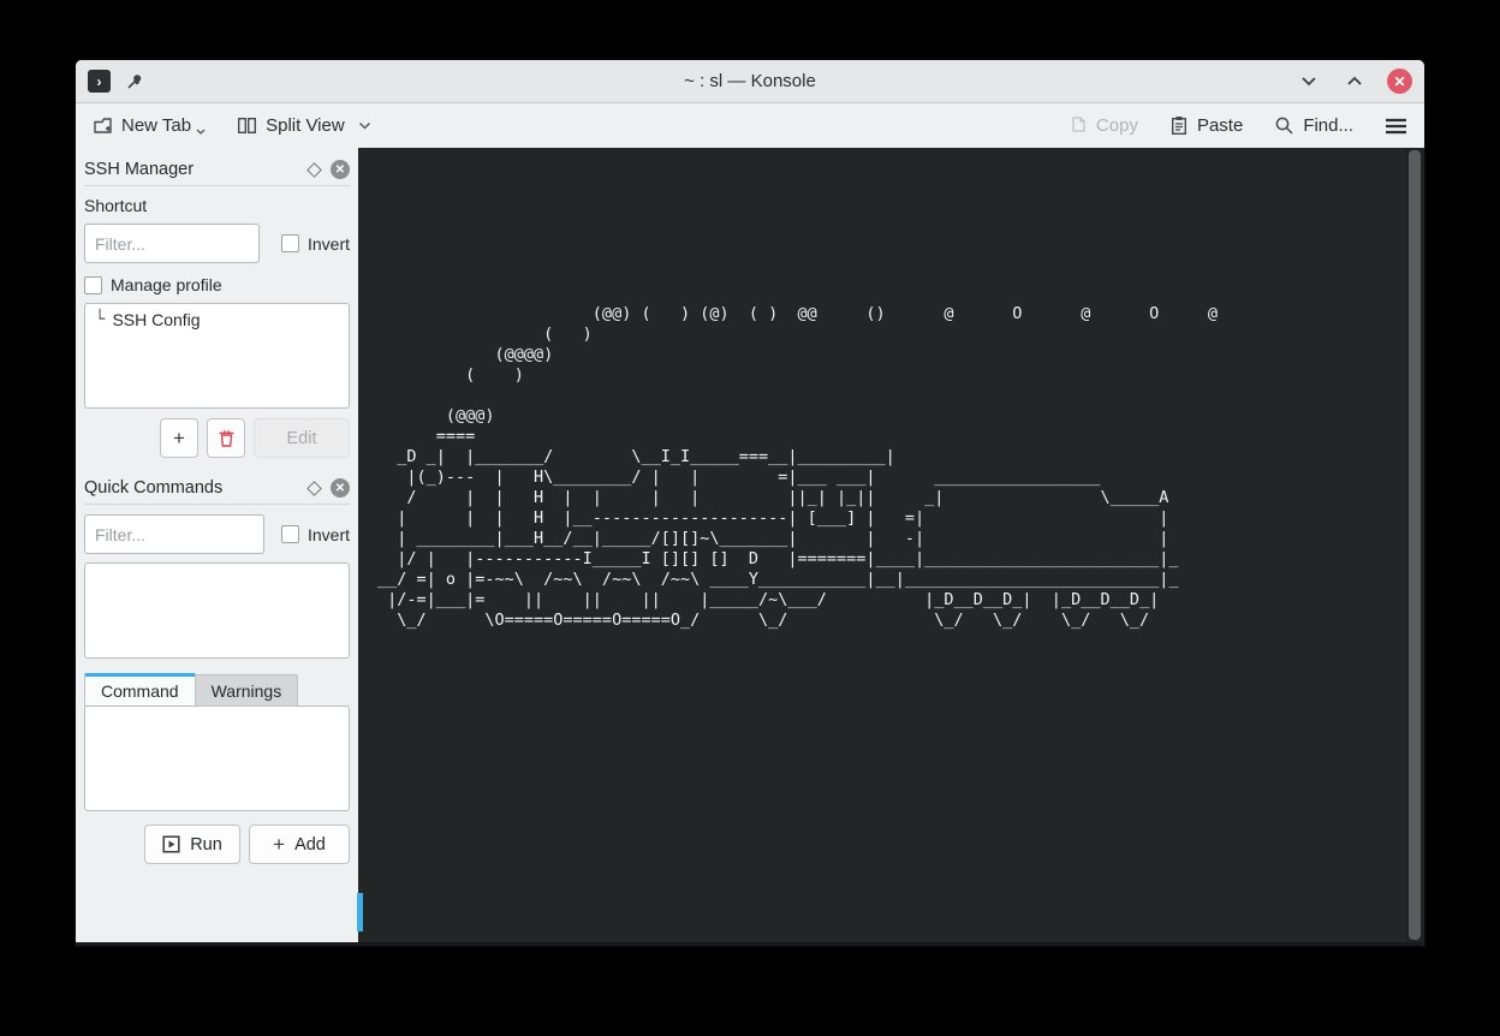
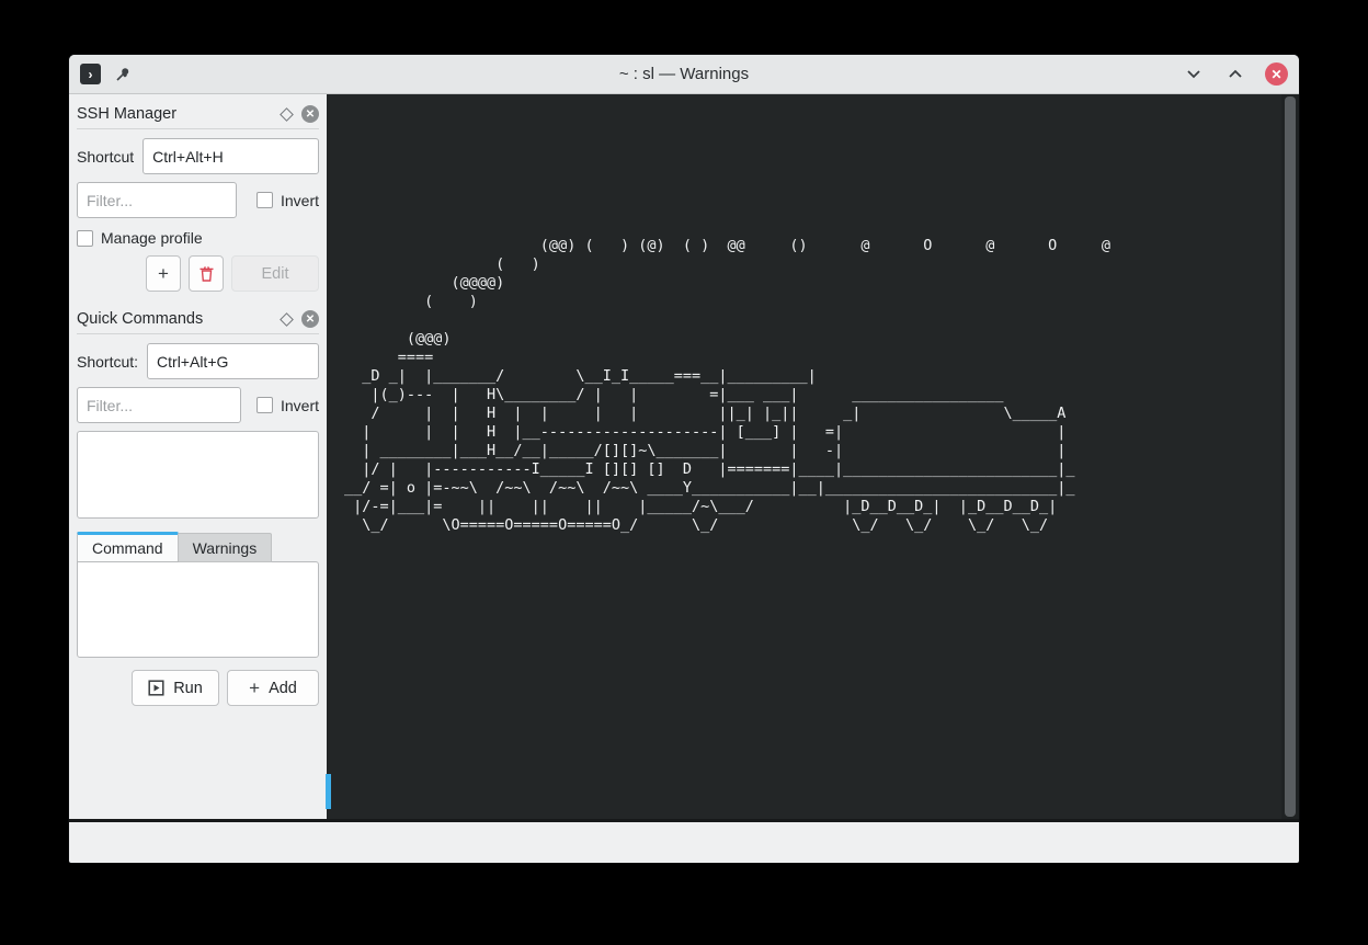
  ›
- ~ : sl — Konsole
+ ~ : sl — Warnings
  ✕
- New Tab
- Split View
- Copy
- Paste
- Find...
  SSH Manager
  ✕
  Shortcut
+ Ctrl+Alt+H
  Filter...
  Invert
  Manage profile
- └
- SSH Config
  +
  Edit
  Quick Commands
  ✕
+ Shortcut:
+ Ctrl+Alt+G
  Filter...
  Invert
  Command
  Warnings
  Run
  +
  Add
  (@@) ( ) (@) ( ) @@ () @ O @ O @
  ( )
  (@@@@)
  ( )
  (@@@)
  ====
  _D _| |_______/ \__I_I_____===__|_________|
  |(_)--- | H\________/ | | =|___ ___| _________________
  / | | H | | | | ||_| |_|| _| \_____A
  | | | H |__--------------------| [___] | =| |
  | ________|___H__/__|_____/[][]~\_______| | -| |
  |/ | |-----------I_____I [][] [] D |=======|____|________________________|_
  __/ =| o |=-~~\ /~~\ /~~\ /~~\ ____Y___________|__|__________________________|_
  |/-=|___|= || || || |_____/~\___/ |_D__D__D_| |_D__D__D_|
  \_/ \O=====O=====O=====O_/ \_/ \_/ \_/ \_/ \_/
